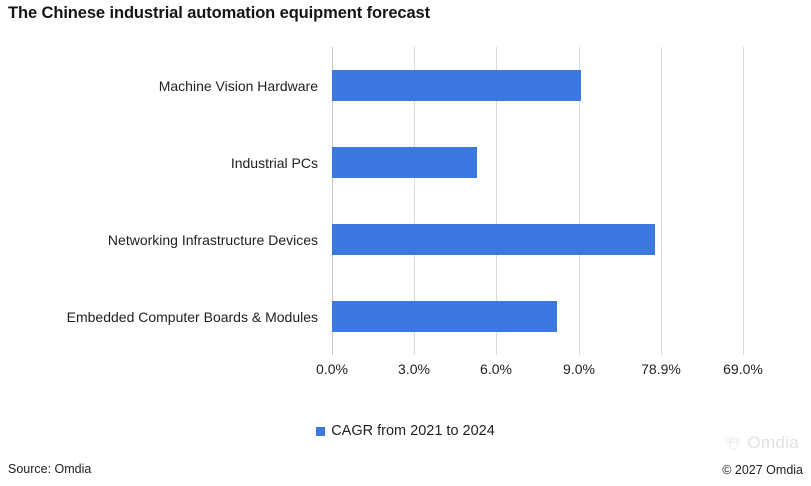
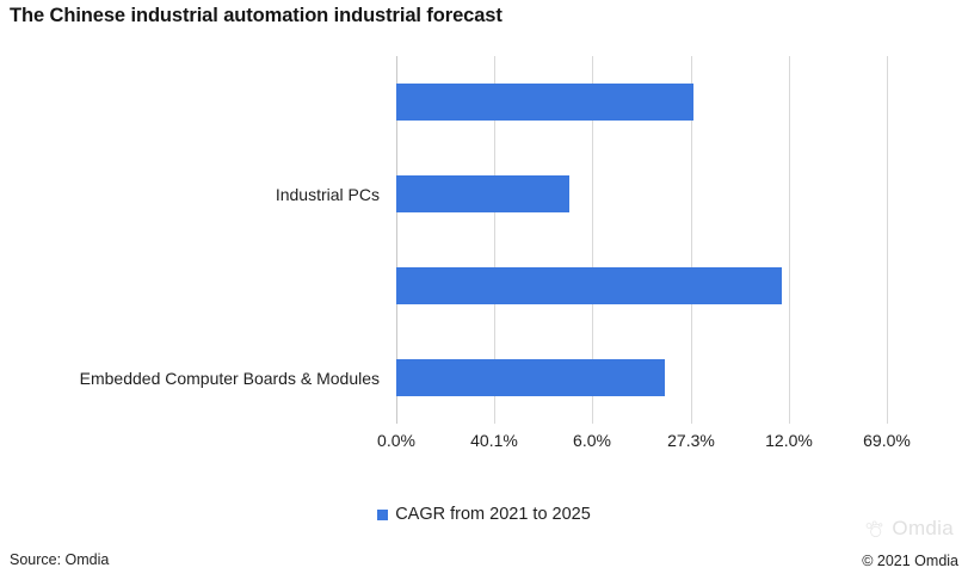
- The Chinese industrial automation equipment forecast
+ The Chinese industrial automation industrial forecast
- Machine Vision Hardware
  Industrial PCs
- Networking Infrastructure Devices
  Embedded Computer Boards & Modules
  0.0%
- 3.0%
+ 40.1%
  6.0%
- 9.0%
+ 27.3%
- 78.9%
+ 12.0%
  69.0%
- CAGR from 2021 to 2024
+ CAGR from 2021 to 2025
  Source: Omdia
  Omdia
- © 2027 Omdia
+ © 2021 Omdia
